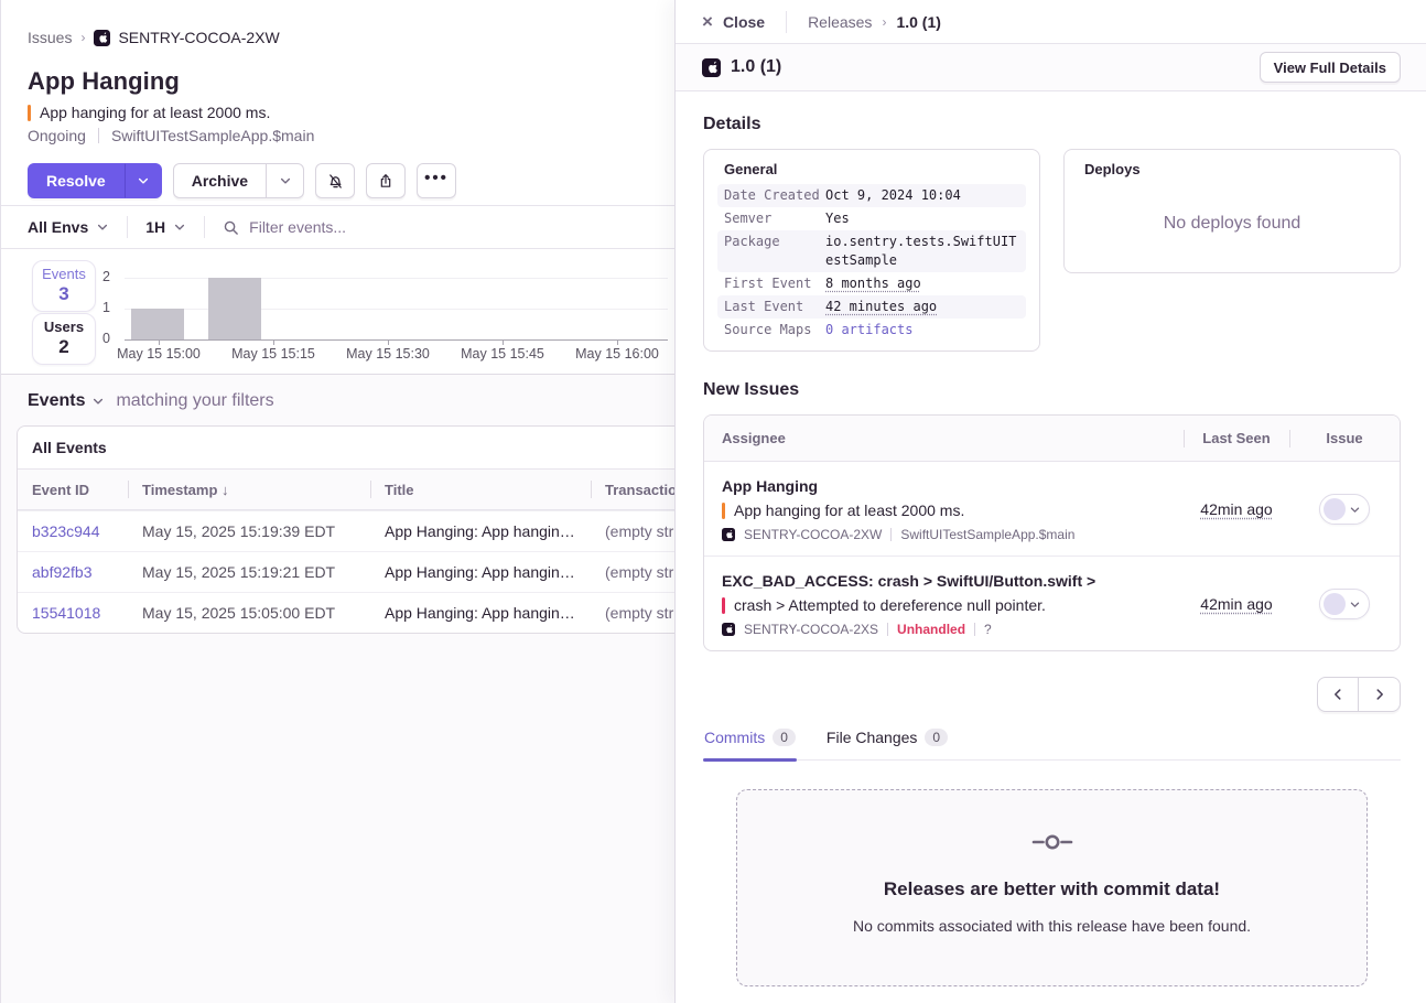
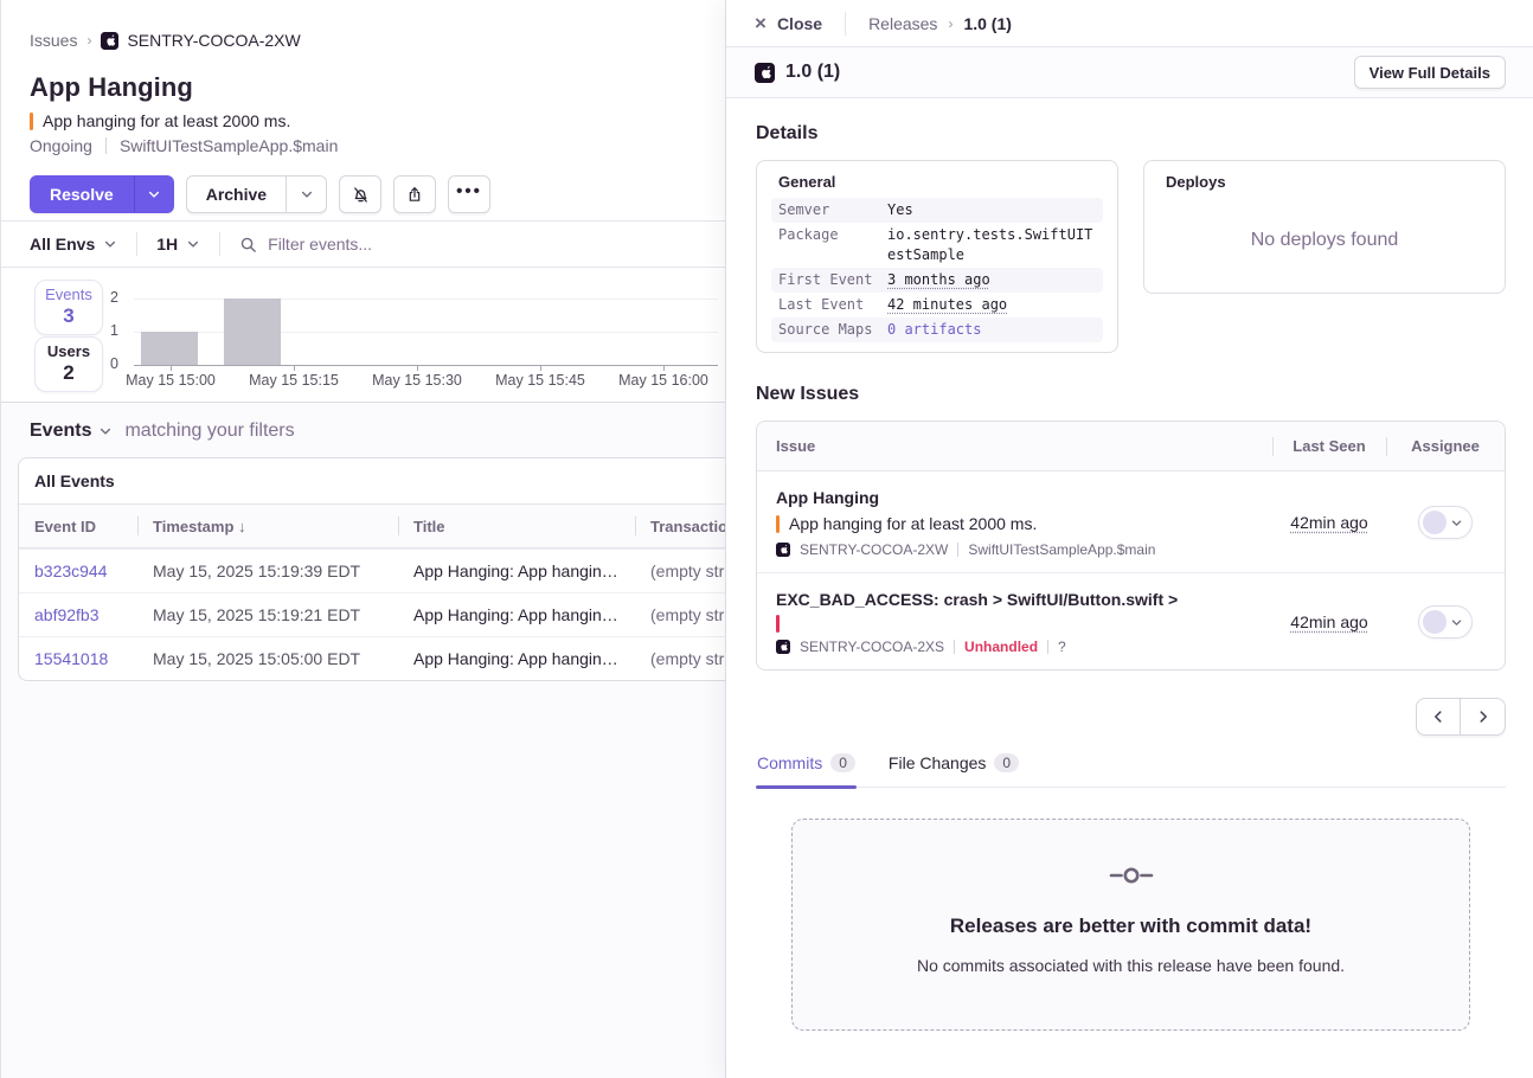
  Issues
  ›
  SENTRY-COCOA-2XW
  App Hanging
  App hanging for at least 2000 ms.
  Ongoing
  SwiftUITestSampleApp.$main
  Resolve
  Archive
  •••
  All Envs
  1H
  Filter events...
  Events
  3
  Users
  2
  0
  1
  2
  May 15 15:00
  May 15 15:15
  May 15 15:30
  May 15 15:45
  May 15 16:00
  Events
  matching your filters
  All Events
  Event ID
  Timestamp ↓
  Title
  Transactio
  b323c944
  May 15, 2025 15:19:39 EDT
  App Hanging: App hangin…
  (empty str
  abf92fb3
  May 15, 2025 15:19:21 EDT
  App Hanging: App hangin…
  (empty str
  15541018
  May 15, 2025 15:05:00 EDT
  App Hanging: App hangin…
  (empty str
  ×
  Close
  Releases
  ›
  1.0 (1)
  1.0 (1)
  View Full Details
  Details
  General
- Date Created
- Oct 9, 2024 10:04
  Semver
  Yes
  Package
  io.sentry.tests.SwiftUITestSample
  First Event
- 8 months ago
+ 3 months ago
  Last Event
  42 minutes ago
  Source Maps
  0 artifacts
  Deploys
  No deploys found
  New Issues
- Assignee
+ Issue
  Last Seen
- Issue
+ Assignee
  App Hanging
  App hanging for at least 2000 ms.
  SENTRY-COCOA-2XW
  SwiftUITestSampleApp.$main
  42min ago
  EXC_BAD_ACCESS: crash > SwiftUI/Button.swift >
- crash > Attempted to dereference null pointer.
  SENTRY-COCOA-2XS
  Unhandled
  ?
  42min ago
  Commits
  0
  File Changes
  0
  Releases are better with commit data!
  No commits associated with this release have been found.
